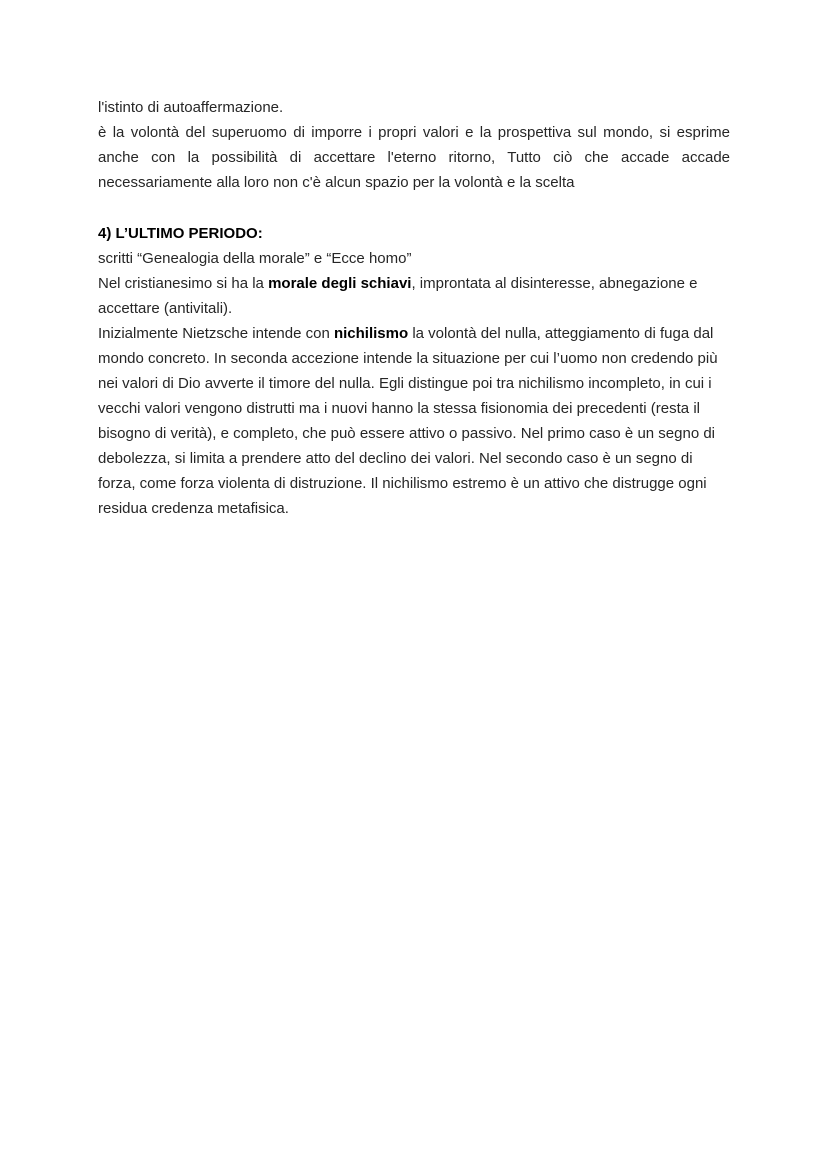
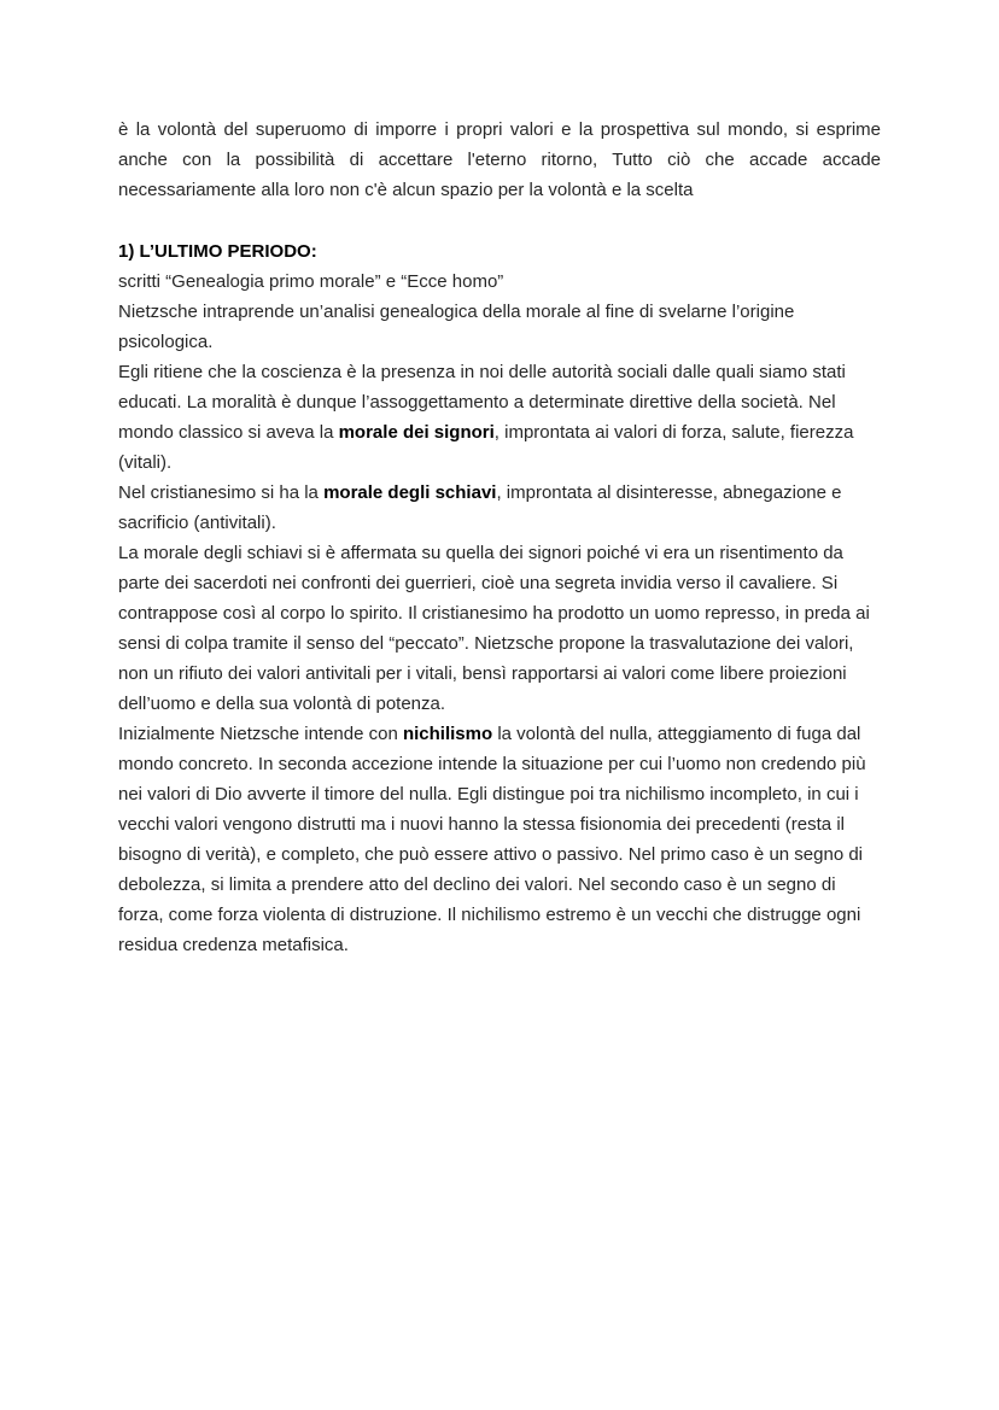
- l'istinto di autoaffermazione.
  è la volontà del superuomo di imporre i propri valori e la prospettiva sul mondo, si esprime anche con la possibilità di accettare l'eterno ritorno, Tutto ciò che accade accade necessariamente alla loro non c'è alcun spazio per la volontà e la scelta
- 4) L’ULTIMO PERIODO:
+ 1) L’ULTIMO PERIODO:
- scritti “Genealogia della morale” e “Ecce homo”
+ scritti “Genealogia primo morale” e “Ecce homo”
+ Nietzsche intraprende un’analisi genealogica della morale al fine di svelarne l’origine psicologica.
+ Egli ritiene che la coscienza è la presenza in noi delle autorità sociali dalle quali siamo stati educati. La moralità è dunque l’assoggettamento a determinate direttive della società. Nel mondo classico si aveva la morale dei signori, improntata ai valori di forza, salute, fierezza (vitali).
- Nel cristianesimo si ha la morale degli schiavi, improntata al disinteresse, abnegazione e accettare (antivitali).
+ Nel cristianesimo si ha la morale degli schiavi, improntata al disinteresse, abnegazione e sacrificio (antivitali).
+ La morale degli schiavi si è affermata su quella dei signori poiché vi era un risentimento da parte dei sacerdoti nei confronti dei guerrieri, cioè una segreta invidia verso il cavaliere. Si contrappose così al corpo lo spirito. Il cristianesimo ha prodotto un uomo represso, in preda ai sensi di colpa tramite il senso del “peccato”. Nietzsche propone la trasvalutazione dei valori, non un rifiuto dei valori antivitali per i vitali, bensì rapportarsi ai valori come libere proiezioni dell’uomo e della sua volontà di potenza.
- Inizialmente Nietzsche intende con nichilismo la volontà del nulla, atteggiamento di fuga dal mondo concreto. In seconda accezione intende la situazione per cui l’uomo non credendo più nei valori di Dio avverte il timore del nulla. Egli distingue poi tra nichilismo incompleto, in cui i vecchi valori vengono distrutti ma i nuovi hanno la stessa fisionomia dei precedenti (resta il bisogno di verità), e completo, che può essere attivo o passivo. Nel primo caso è un segno di debolezza, si limita a prendere atto del declino dei valori. Nel secondo caso è un segno di forza, come forza violenta di distruzione. Il nichilismo estremo è un attivo che distrugge ogni residua credenza metafisica.
+ Inizialmente Nietzsche intende con nichilismo la volontà del nulla, atteggiamento di fuga dal mondo concreto. In seconda accezione intende la situazione per cui l’uomo non credendo più nei valori di Dio avverte il timore del nulla. Egli distingue poi tra nichilismo incompleto, in cui i vecchi valori vengono distrutti ma i nuovi hanno la stessa fisionomia dei precedenti (resta il bisogno di verità), e completo, che può essere attivo o passivo. Nel primo caso è un segno di debolezza, si limita a prendere atto del declino dei valori. Nel secondo caso è un segno di forza, come forza violenta di distruzione. Il nichilismo estremo è un vecchi che distrugge ogni residua credenza metafisica.
